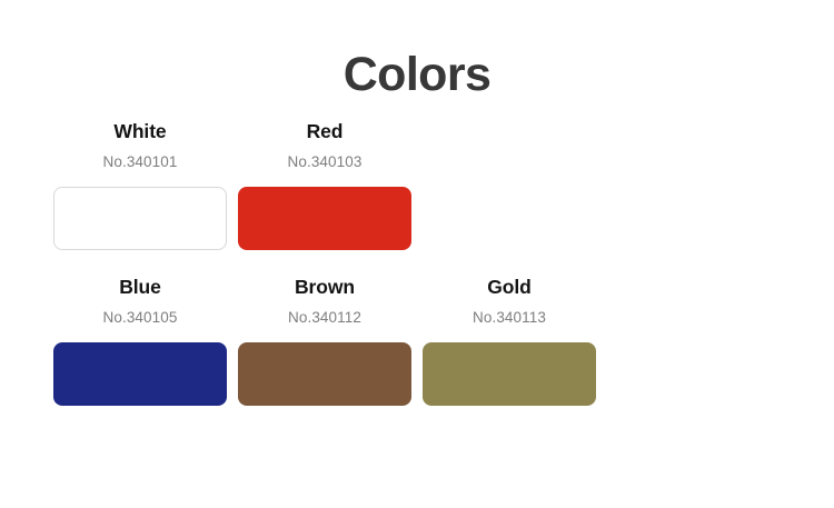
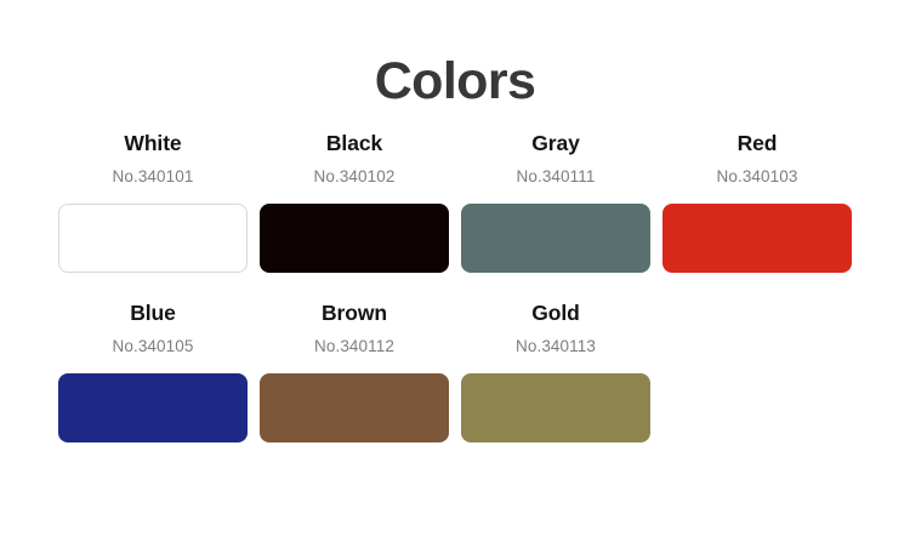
  Colors
  White
  No.340101
+ Black
+ No.340102
+ Gray
+ No.340111
  Red
  No.340103
  Blue
  No.340105
  Brown
  No.340112
  Gold
  No.340113
